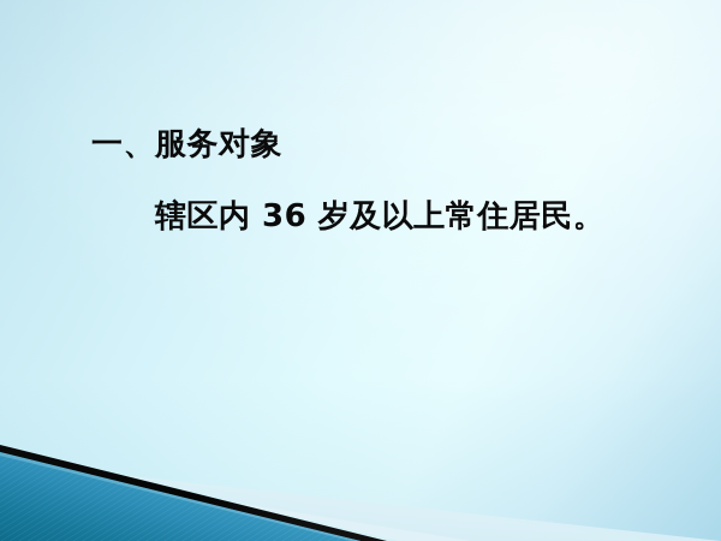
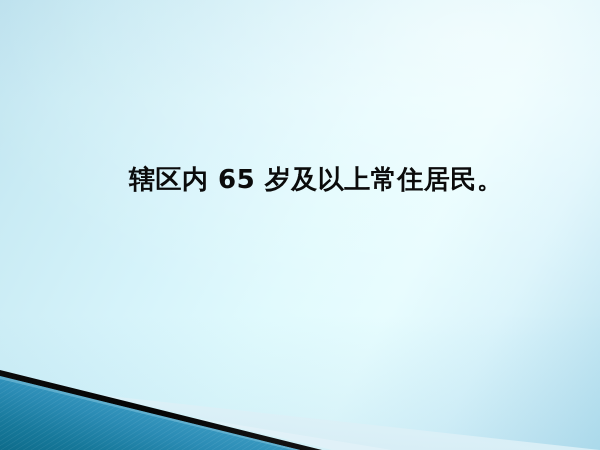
- 一、服务对象
- 辖区内 36 岁及以上常住居民。
+ 辖区内 65 岁及以上常住居民。
